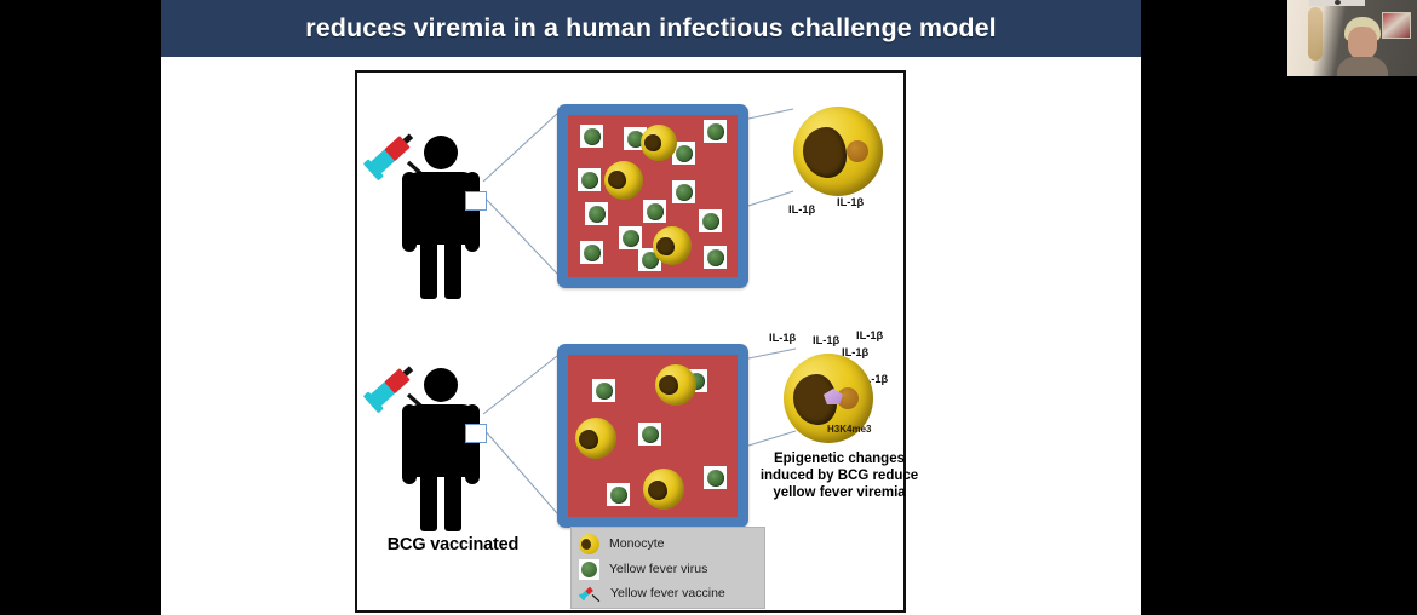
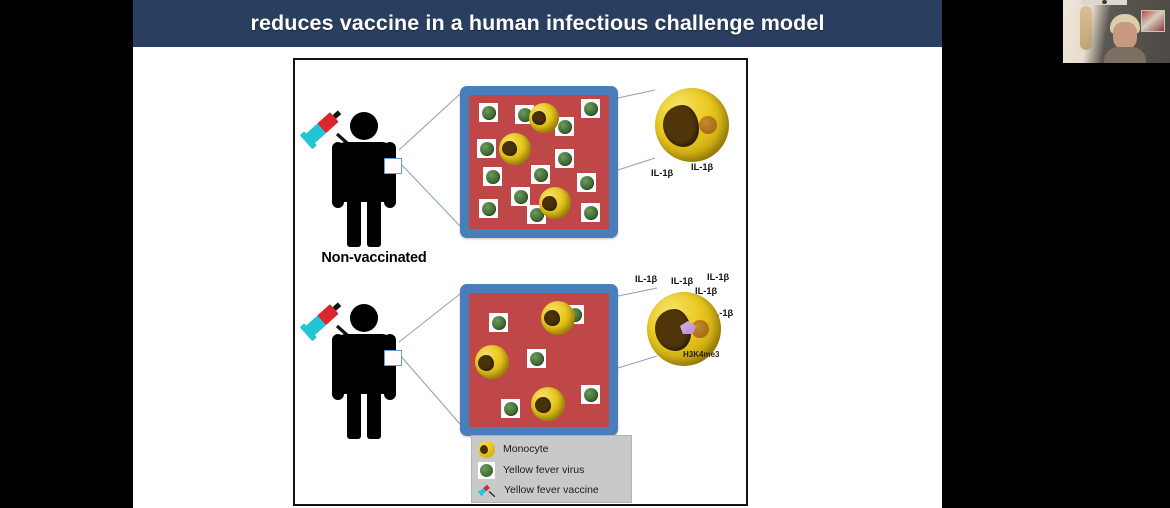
- reduces viremia in a human infectious challenge model
+ reduces vaccine in a human infectious challenge model
+ Non-vaccinated
  IL-1β
  IL-1β
- BCG vaccinated
  IL-1β
  IL-1β
  IL-1β
  IL-1β
  H3K4me3
- Epigenetic changes
- induced by BCG reduce
- yellow fever viremia
  Monocyte
  Yellow fever virus
  Yellow fever vaccine
